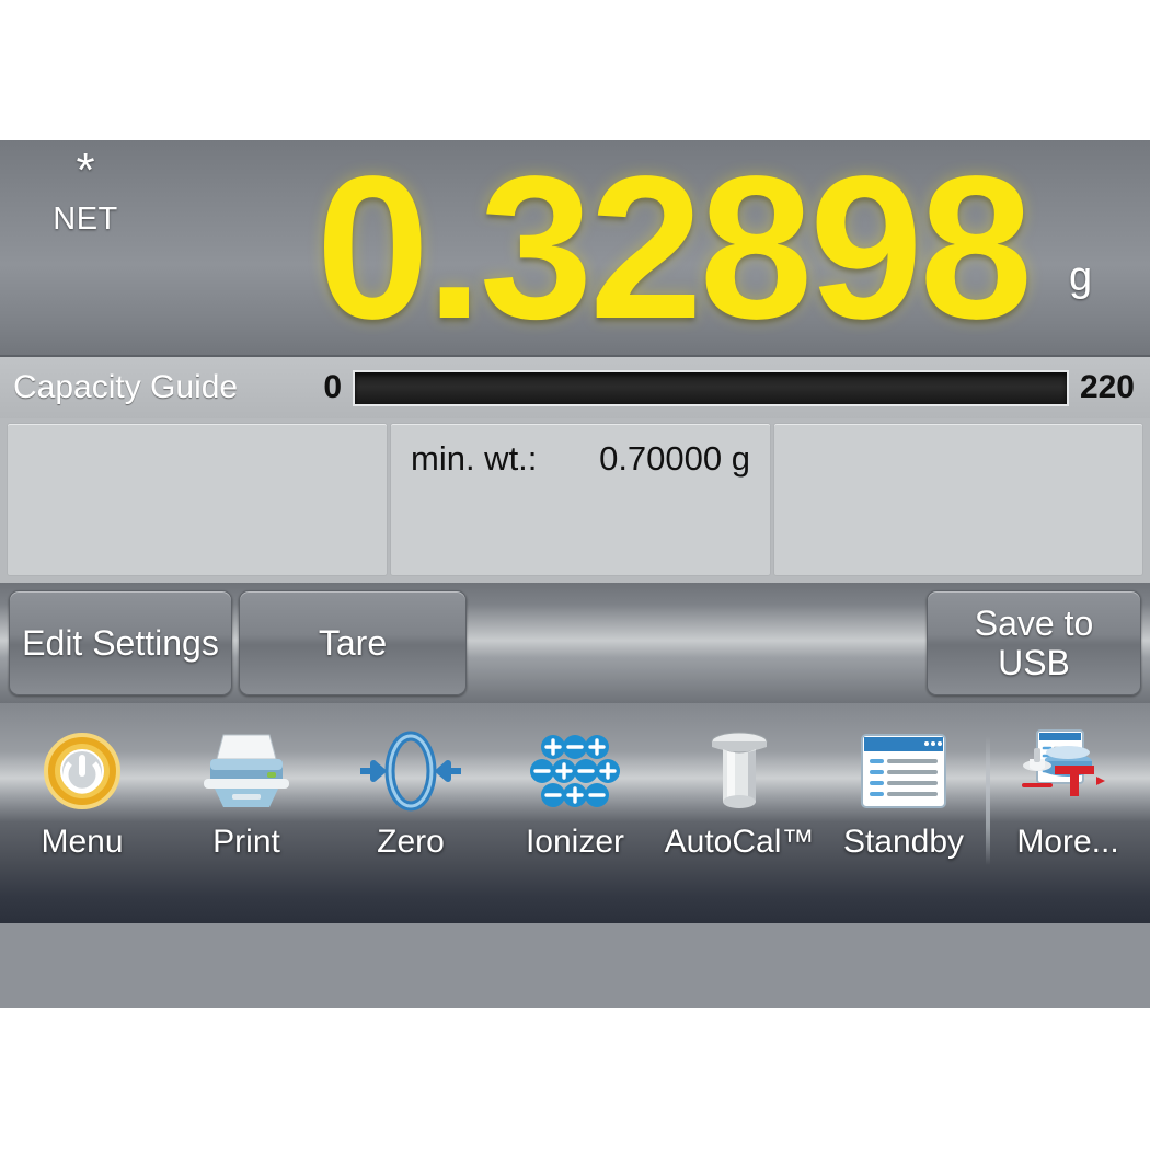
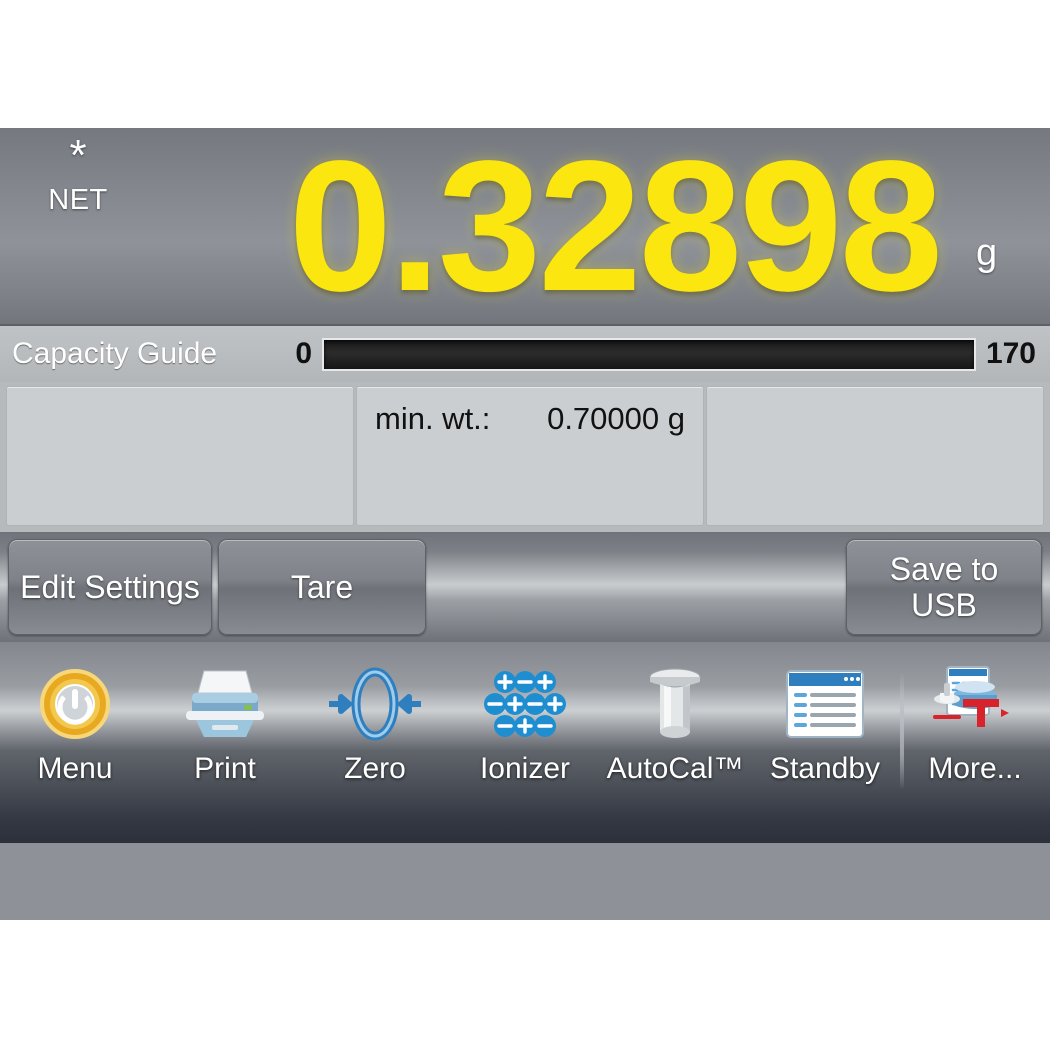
  *
  NET
  0.32898
  g
  Capacity Guide
  0
- 220
+ 170
  min. wt.:
  0.70000 g
  Edit Settings
  Tare
  Save to
  USB
  Menu
  Print
  Zero
  Ionizer
  AutoCal™
  Standby
  More...
